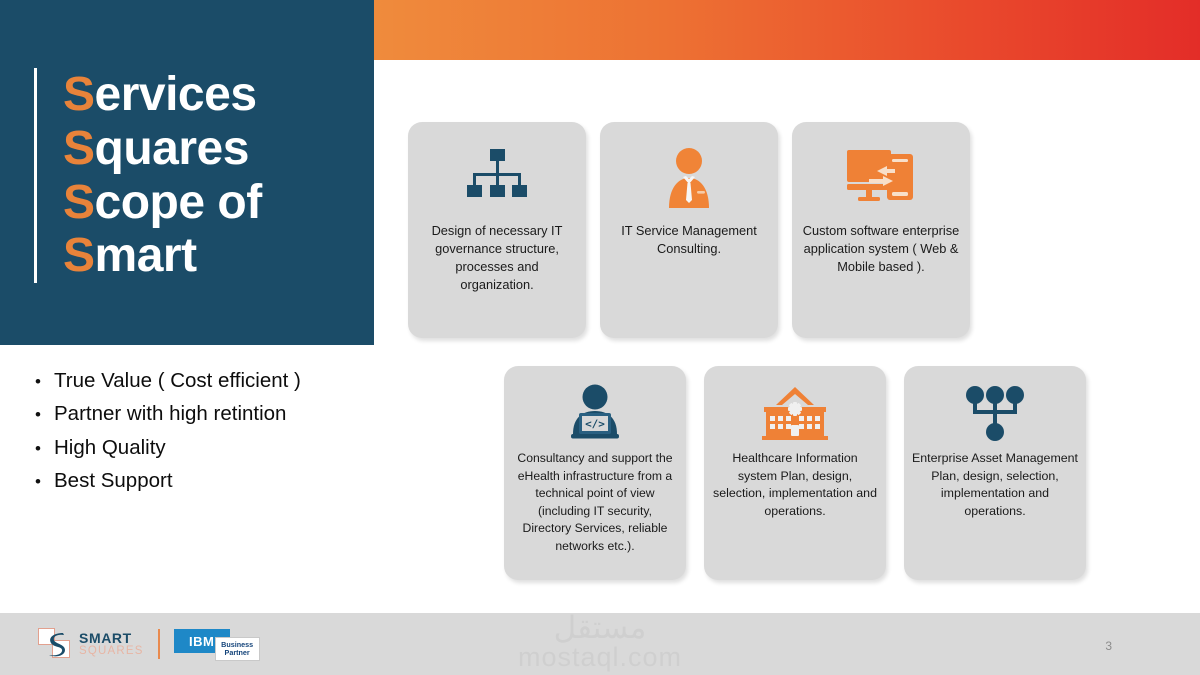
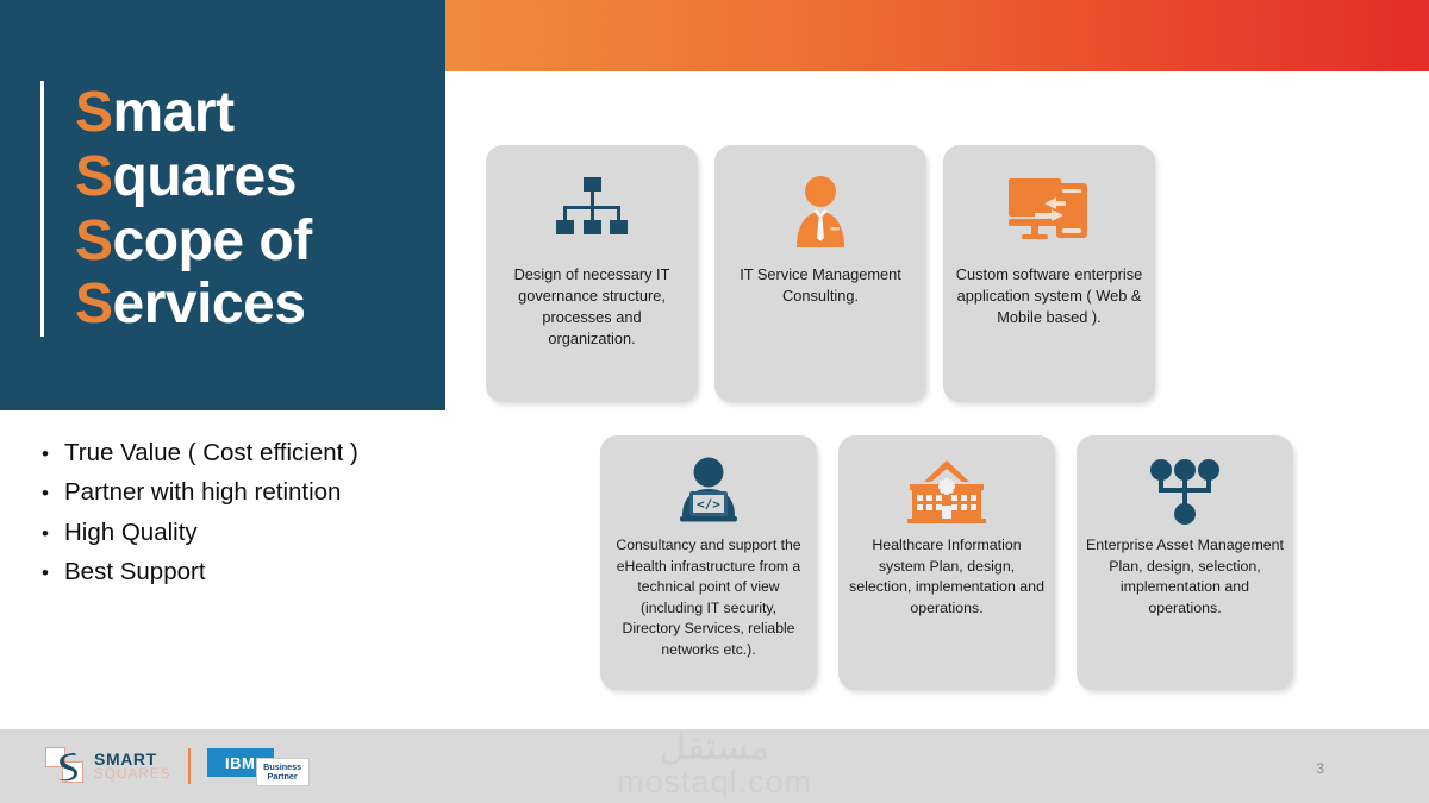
- Services
+ Smart
  Squares
  Scope of
- Smart
+ Services
  •
  True Value ( Cost efficient )
  •
  Partner with high retintion
  •
  High Quality
  •
  Best Support
  Design of necessary IT governance structure, processes and organization.
  IT Service Management Consulting.
  Custom software enterprise application system ( Web & Mobile based ).
  </>
  Consultancy and support the eHealth infrastructure from a technical point of view (including IT security, Directory Services, reliable networks etc.).
  Healthcare Information system Plan, design, selection, implementation and operations.
  Enterprise Asset Management Plan, design, selection, implementation and operations.
  SMART
  SQUARES
  IBM
  Business
  Partner
  3
  مستقل
